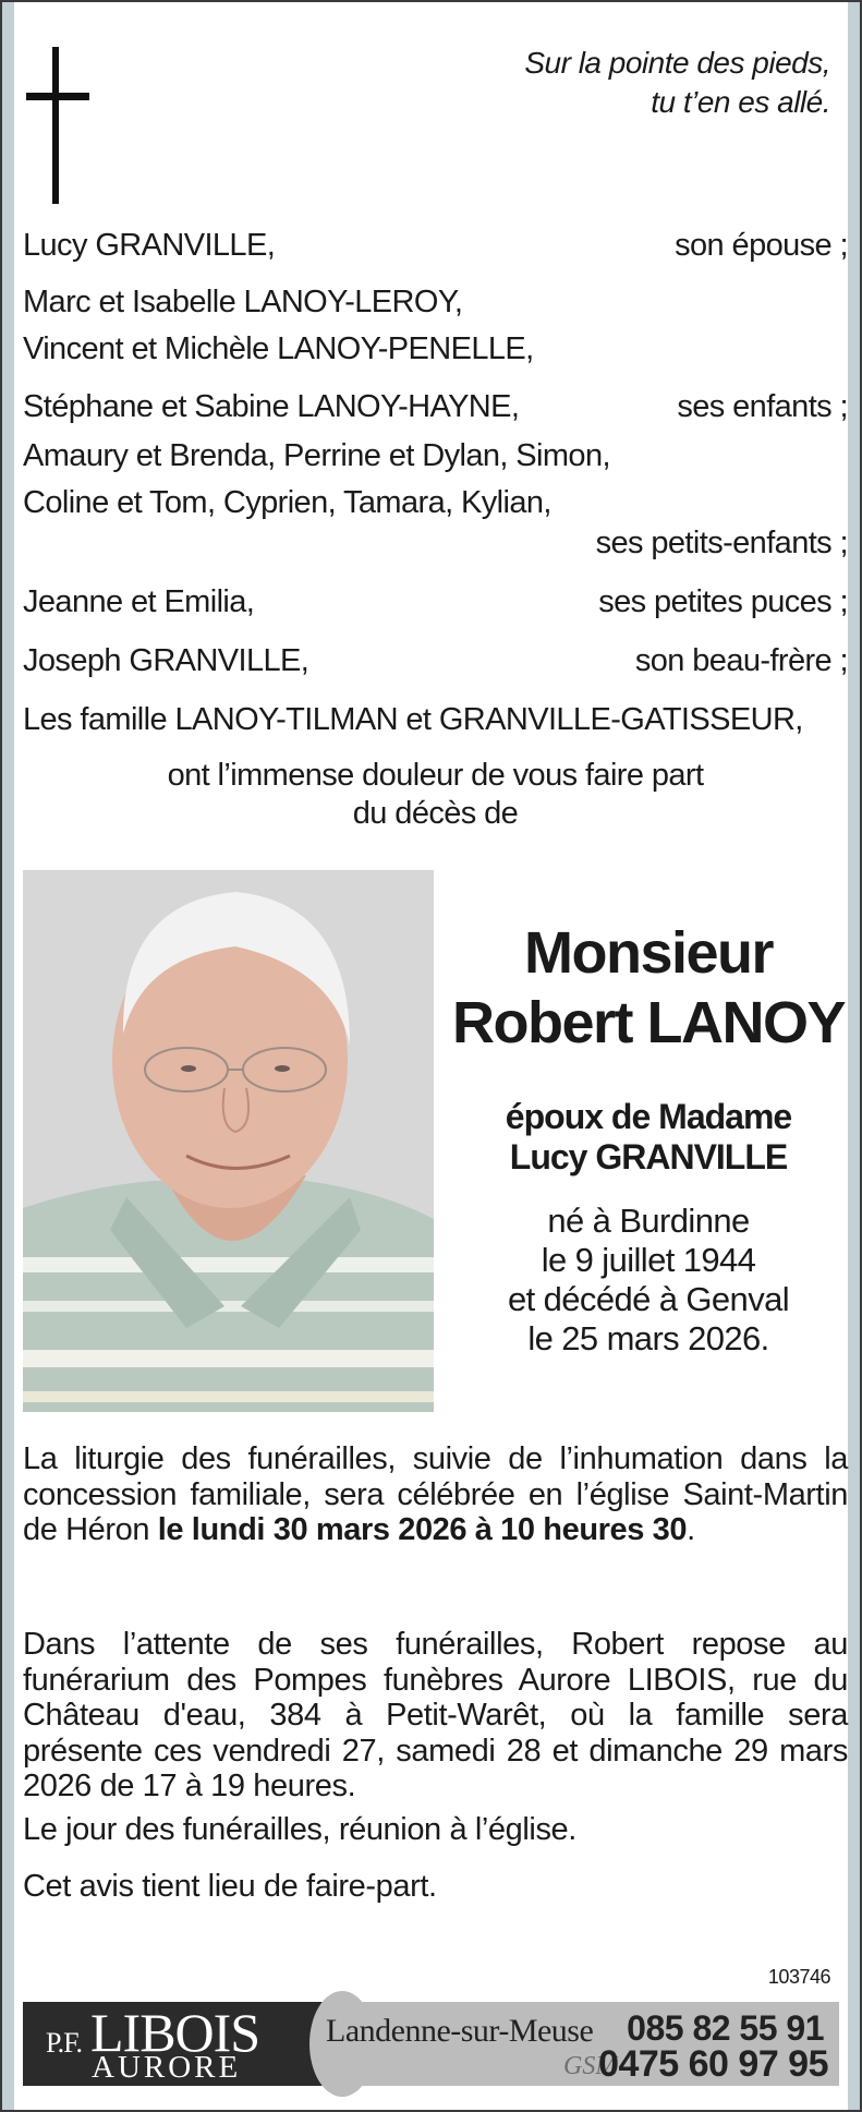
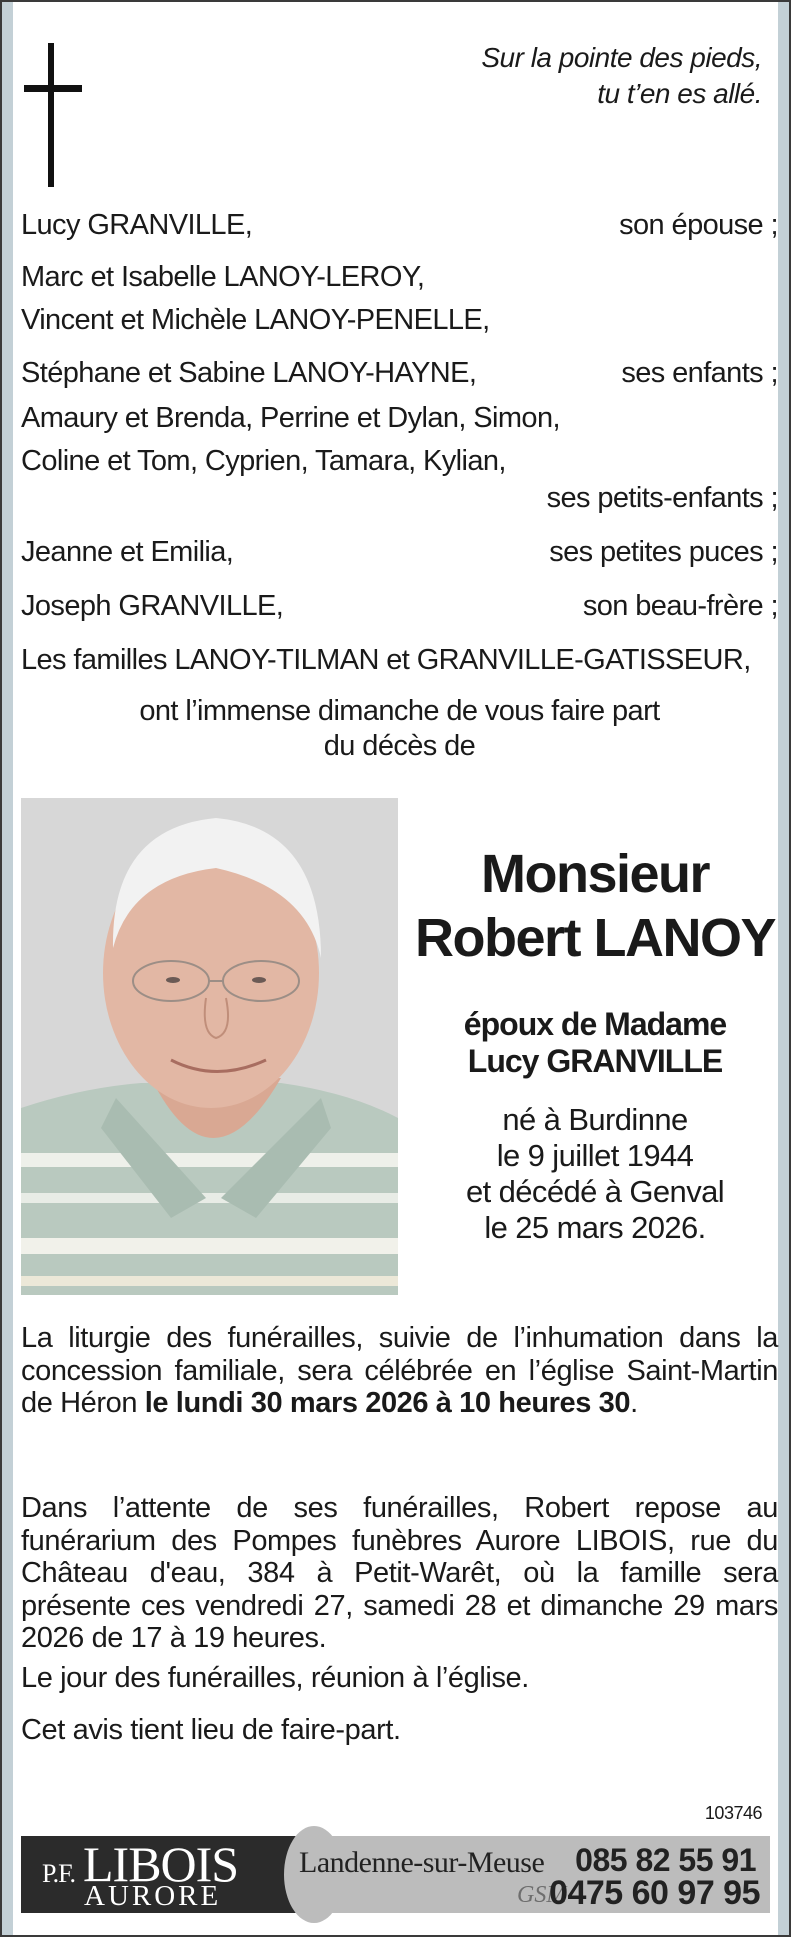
  Sur la pointe des pieds,
  tu t’en es allé.
  Lucy GRANVILLE,
  son épouse ;
  Marc et Isabelle LANOY-LEROY,
  Vincent et Michèle LANOY-PENELLE,
  Stéphane et Sabine LANOY-HAYNE,
  ses enfants ;
  Amaury et Brenda, Perrine et Dylan, Simon,
  Coline et Tom, Cyprien, Tamara, Kylian,
  ses petits-enfants ;
  Jeanne et Emilia,
  ses petites puces ;
  Joseph GRANVILLE,
  son beau-frère ;
- Les famille LANOY-TILMAN et GRANVILLE-GATISSEUR,
+ Les familles LANOY-TILMAN et GRANVILLE-GATISSEUR,
- ont l’immense douleur de vous faire part
+ ont l’immense dimanche de vous faire part
  du décès de
  Monsieur
  Robert LANOY
  époux de Madame
  Lucy GRANVILLE
  né à Burdinne
  le 9 juillet 1944
  et décédé à Genval
  le 25 mars 2026.
  La liturgie des funérailles, suivie de l’inhumation dans la concession familiale, sera célébrée en l’église Saint-Martin de Héron le lundi 30 mars 2026 à 10 heures 30.
  Dans l’attente de ses funérailles, Robert repose au funérarium des Pompes funèbres Aurore LIBOIS, rue du Château d'eau, 384 à Petit-Warêt, où la famille sera présente ces vendredi 27, samedi 28 et dimanche 29 mars 2026 de 17 à 19 heures.
  Le jour des funérailles, réunion à l’église.
  Cet avis tient lieu de faire-part.
  103746
  P.F.
  LIBOIS
  AURORE
  Landenne-sur-Meuse
  085 82 55 91
  GSM
  0475 60 97 95
